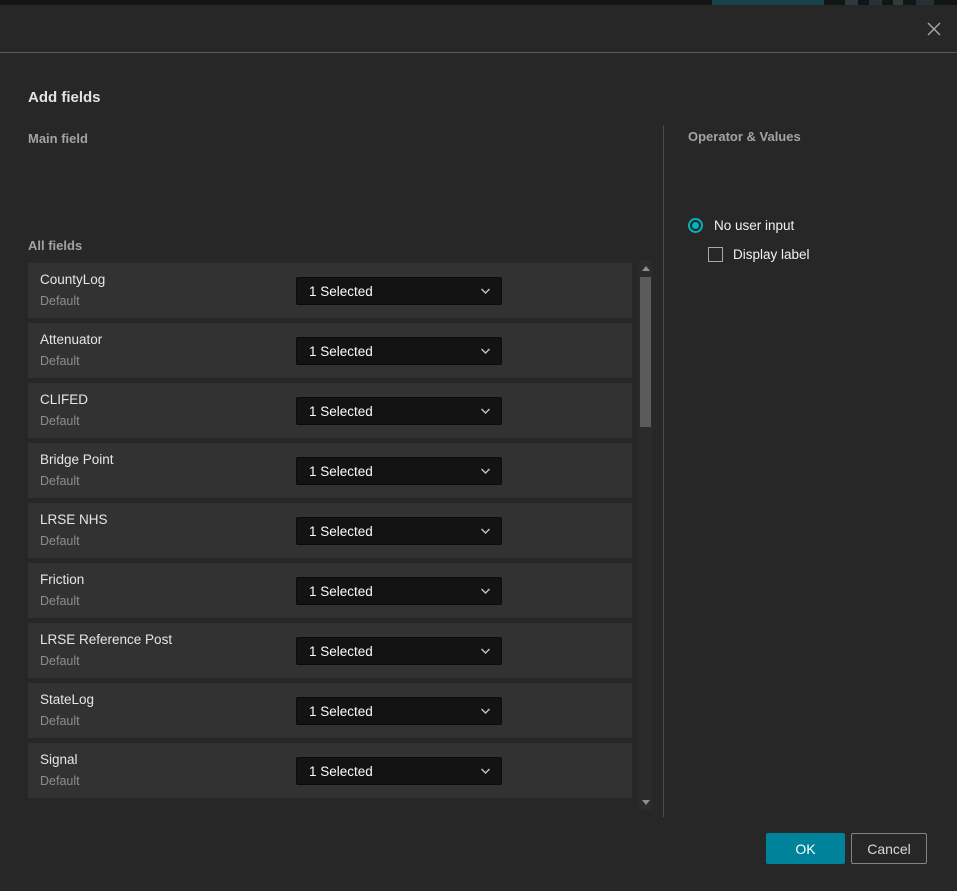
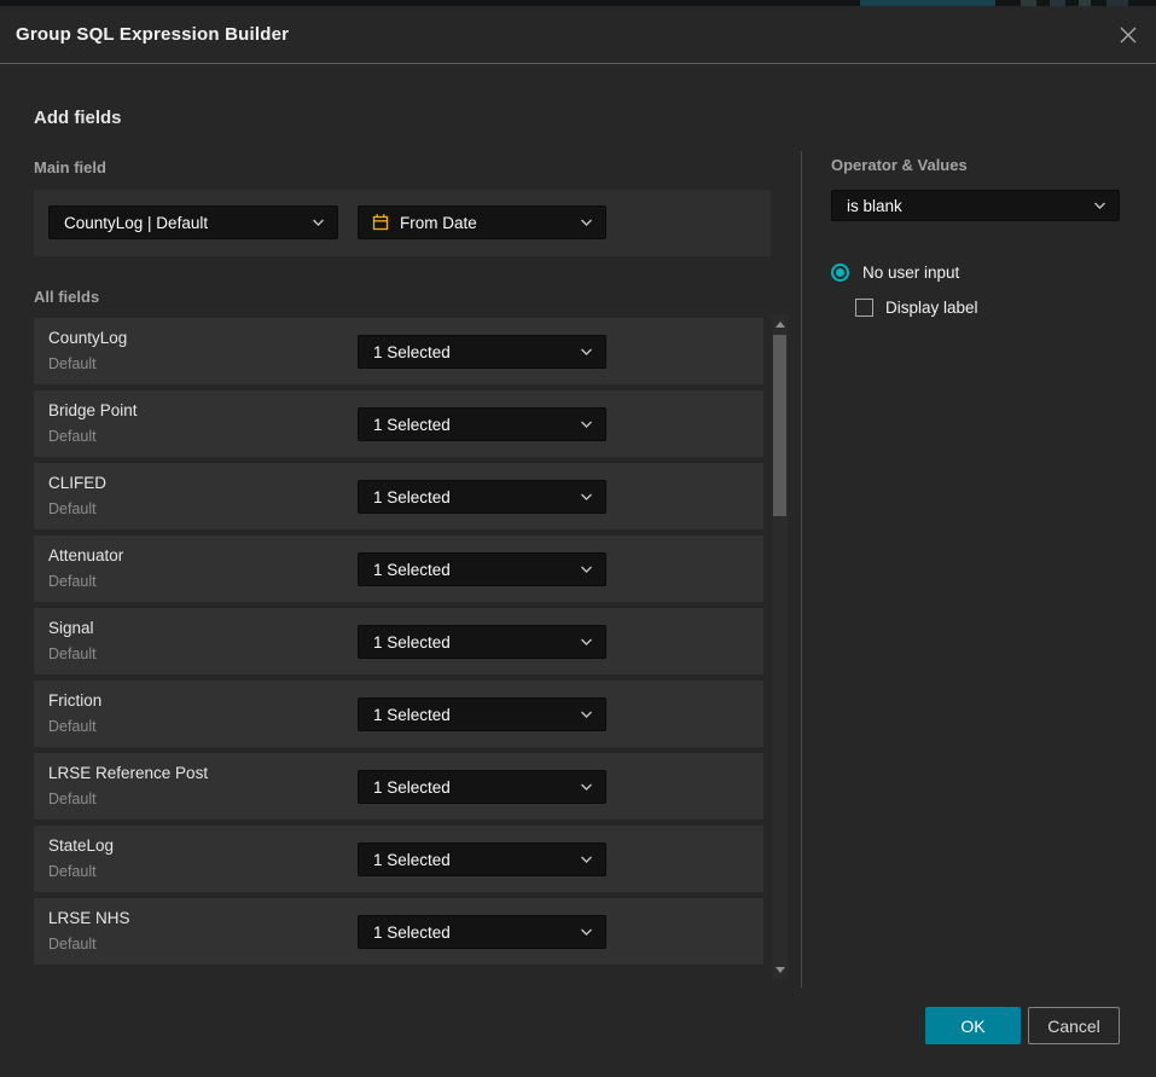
+ Group SQL Expression Builder
  Add fields
  Main field
+ CountyLog | Default
+ From Date
  All fields
  CountyLog
  Default
  1 Selected
- Attenuator
+ Bridge Point
  Default
  1 Selected
  CLIFED
  Default
  1 Selected
- Bridge Point
+ Attenuator
  Default
  1 Selected
- LRSE NHS
+ Signal
  Default
  1 Selected
  Friction
  Default
  1 Selected
  LRSE Reference Post
  Default
  1 Selected
  StateLog
  Default
  1 Selected
- Signal
+ LRSE NHS
  Default
  1 Selected
  Operator & Values
+ is blank
  No user input
  Display label
  OK
  Cancel
